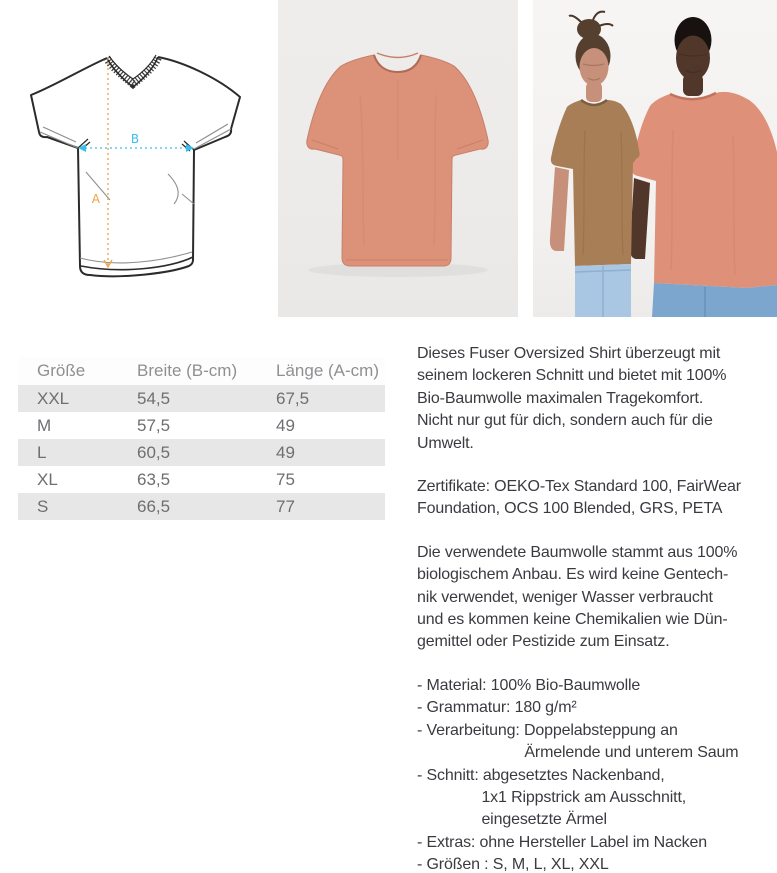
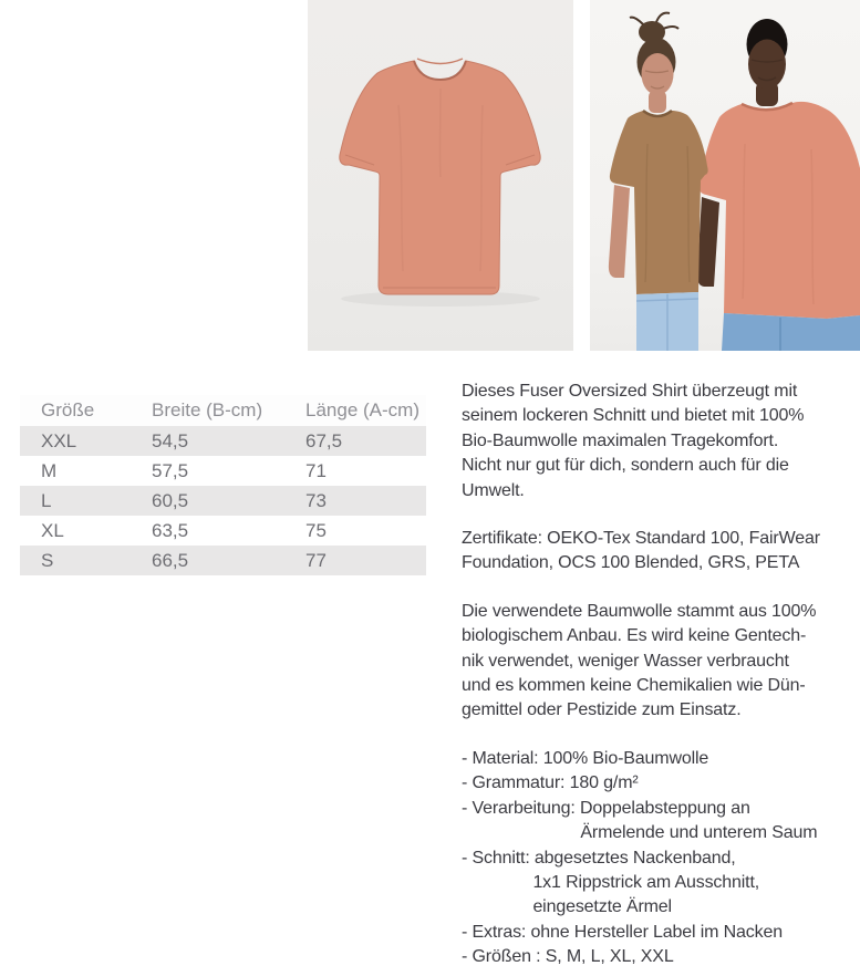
- A
- B
  Größe	Breite (B-cm)	Länge (A-cm)
  XXL	54,5	67,5
- M	57,5	49
+ M	57,5	71
- L	60,5	49
+ L	60,5	73
  XL	63,5	75
  S	66,5	77
  Dieses Fuser Oversized Shirt überzeugt mit
  seinem lockeren Schnitt und bietet mit 100%
  Bio-Baumwolle maximalen Tragekomfort.
  Nicht nur gut für dich, sondern auch für die
  Umwelt.
  Zertifikate: OEKO-Tex Standard 100, FairWear
  Foundation, OCS 100 Blended, GRS, PETA
  Die verwendete Baumwolle stammt aus 100%
  biologischem Anbau. Es wird keine Gentech-
  nik verwendet, weniger Wasser verbraucht
  und es kommen keine Chemikalien wie Dün-
  gemittel oder Pestizide zum Einsatz.
  - Material: 100% Bio-Baumwolle
  - Grammatur: 180 g/m²
  - Verarbeitung: Doppelabsteppung an
  Ärmelende und unterem Saum
  - Schnitt: abgesetztes Nackenband,
  1x1 Rippstrick am Ausschnitt,
  eingesetzte Ärmel
  - Extras: ohne Hersteller Label im Nacken
  - Größen : S, M, L, XL, XXL
